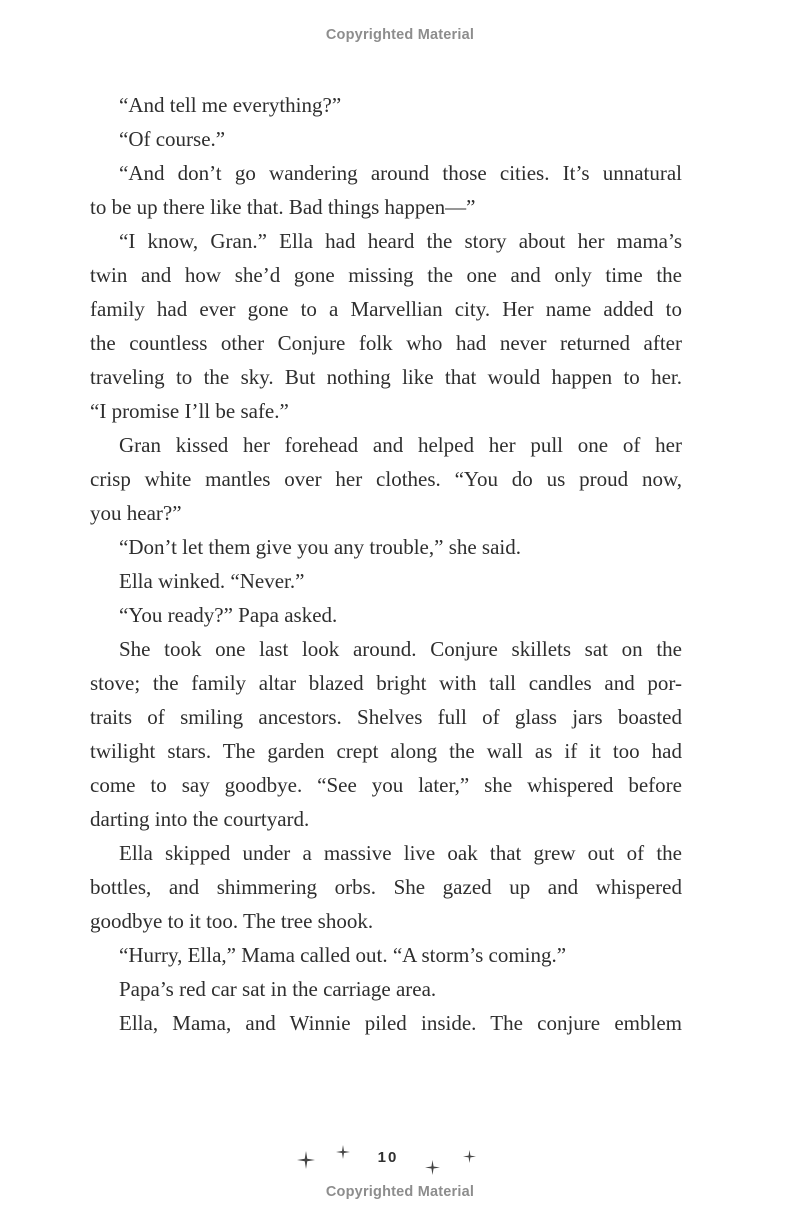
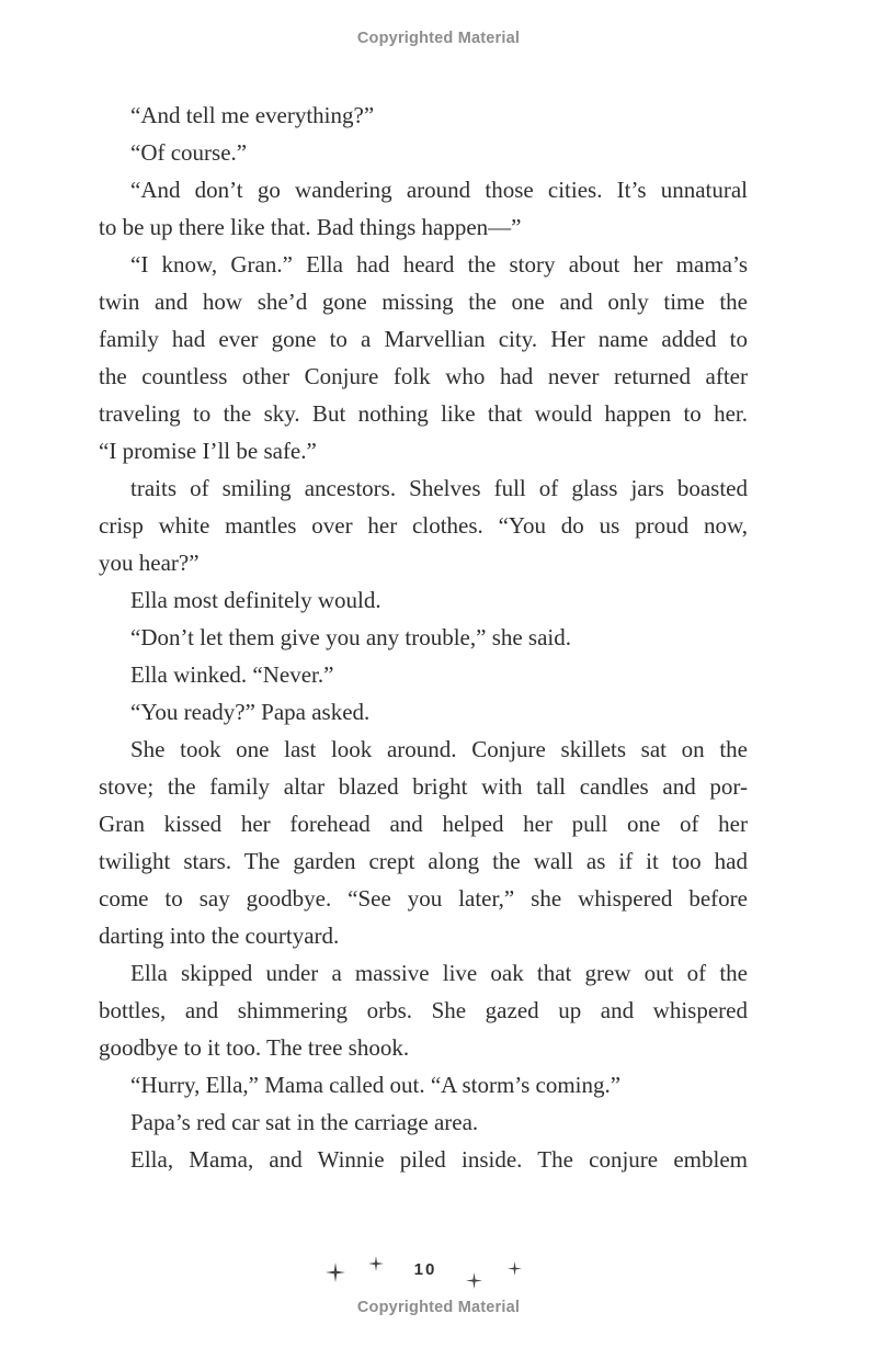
  Copyrighted Material
  “And tell me everything?”
  “Of course.”
  “And don’t go wandering around those cities. It’s unnatural
  to be up there like that. Bad things happen—”
  “I know, Gran.” Ella had heard the story about her mama’s
  twin and how she’d gone missing the one and only time the
  family had ever gone to a Marvellian city. Her name added to
  the countless other Conjure folk who had never returned after
  traveling to the sky. But nothing like that would happen to her.
  “I promise I’ll be safe.”
- Gran kissed her forehead and helped her pull one of her
+ traits of smiling ancestors. Shelves full of glass jars boasted
  crisp white mantles over her clothes. “You do us proud now,
  you hear?”
+ Ella most definitely would.
  “Don’t let them give you any trouble,” she said.
  Ella winked. “Never.”
  “You ready?” Papa asked.
  She took one last look around. Conjure skillets sat on the
  stove; the family altar blazed bright with tall candles and por-
- traits of smiling ancestors. Shelves full of glass jars boasted
+ Gran kissed her forehead and helped her pull one of her
  twilight stars. The garden crept along the wall as if it too had
  come to say goodbye. “See you later,” she whispered before
  darting into the courtyard.
  Ella skipped under a massive live oak that grew out of the
  bottles, and shimmering orbs. She gazed up and whispered
  goodbye to it too. The tree shook.
  “Hurry, Ella,” Mama called out. “A storm’s coming.”
  Papa’s red car sat in the carriage area.
  Ella, Mama, and Winnie piled inside. The conjure emblem
  10
  Copyrighted Material
